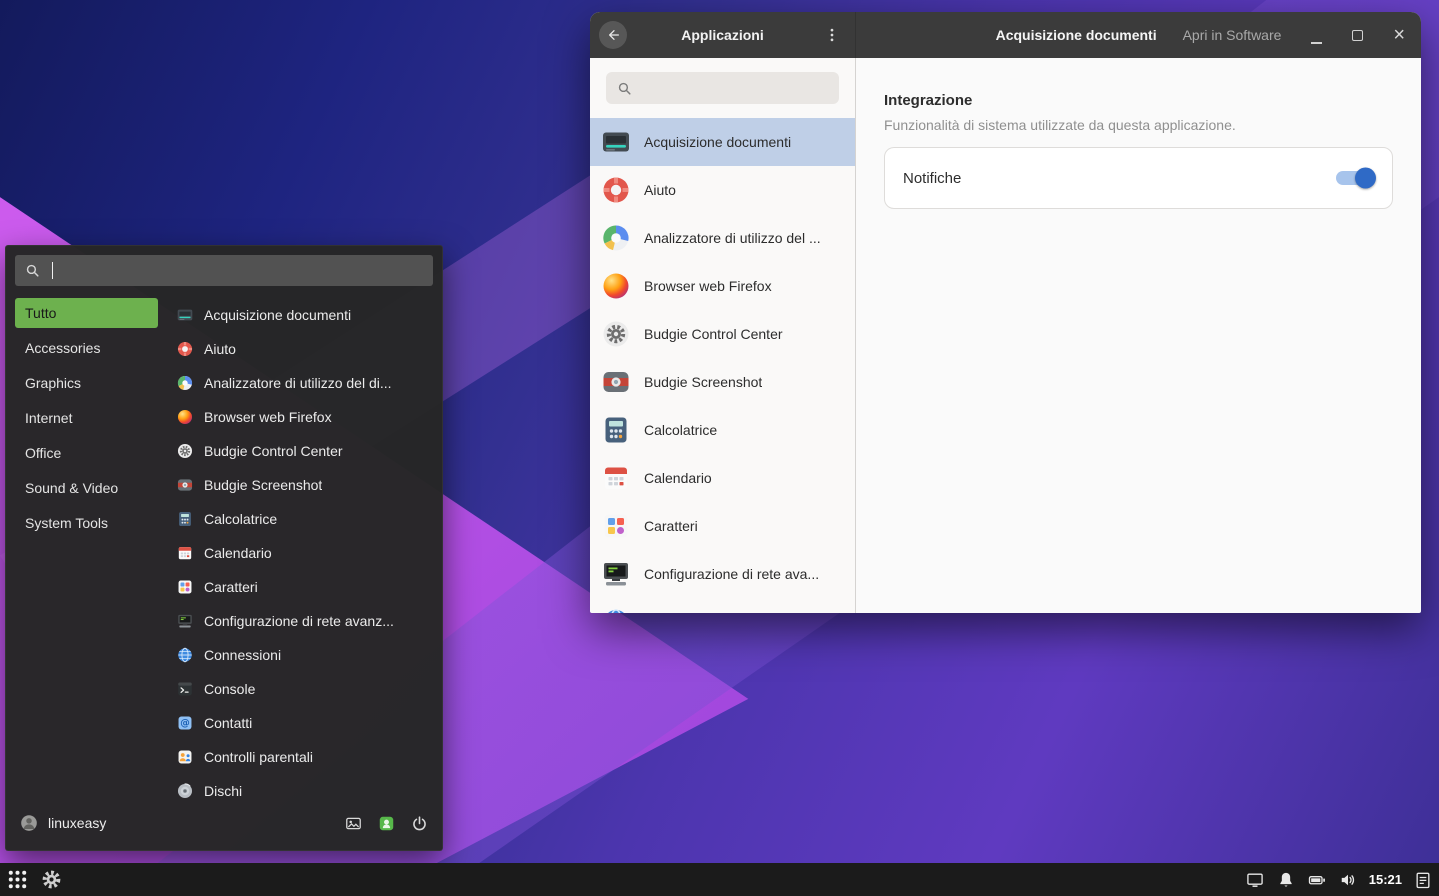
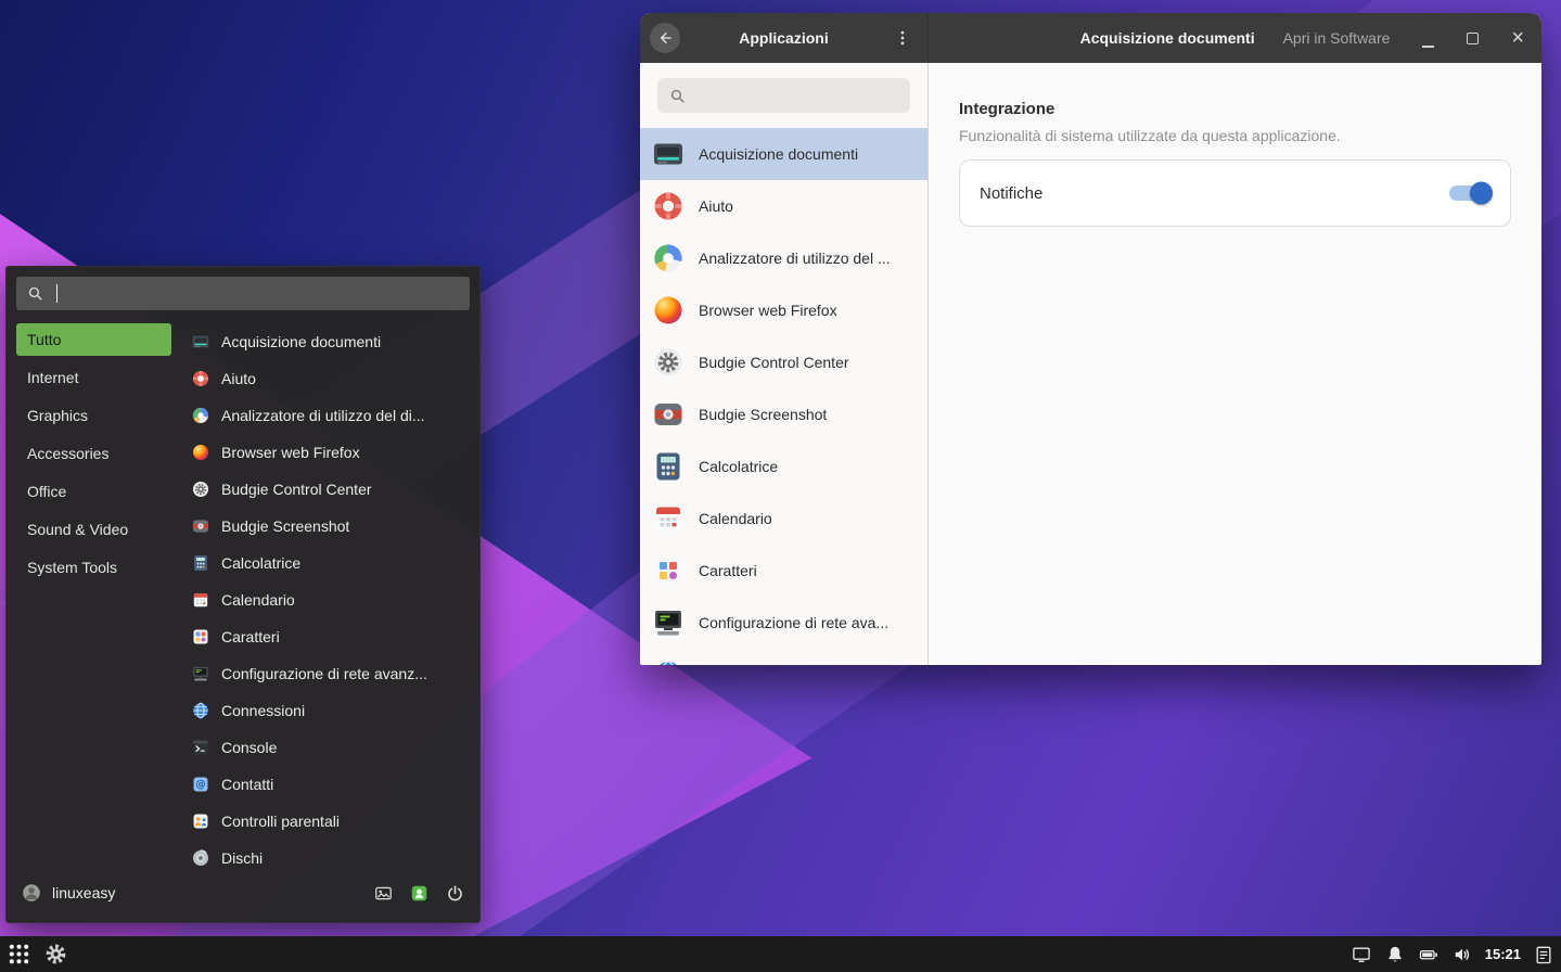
  Applicazioni
  Acquisizione documenti
  Aiuto
  Analizzatore di utilizzo del ...
  Browser web Firefox
  Budgie Control Center
  Budgie Screenshot
  Calcolatrice
  Calendario
  Caratteri
  Configurazione di rete ava...
  Acquisizione documenti
  Apri in Software
  Integrazione
  Funzionalità di sistema utilizzate da questa applicazione.
  Notifiche
  Tutto
- Accessories
+ Internet
  Graphics
- Internet
+ Accessories
  Office
  Sound & Video
  System Tools
  Acquisizione documenti
  Aiuto
  Analizzatore di utilizzo del di...
  Browser web Firefox
  Budgie Control Center
  Budgie Screenshot
  Calcolatrice
  Calendario
  Caratteri
  Configurazione di rete avanz...
  Connessioni
  Console
  Contatti
  Controlli parentali
  Dischi
  linuxeasy
  15:21
